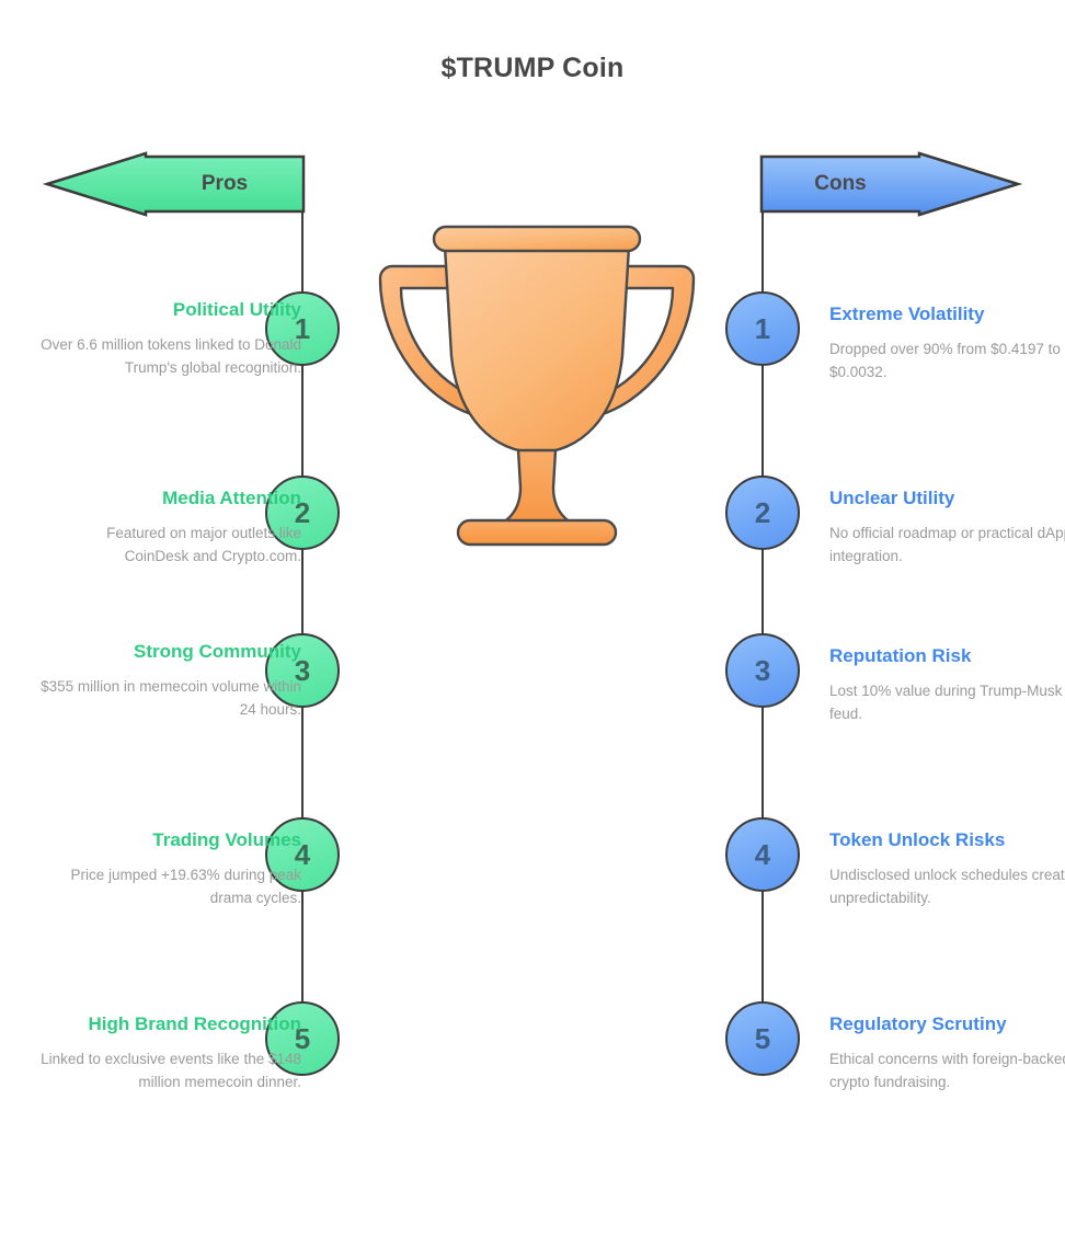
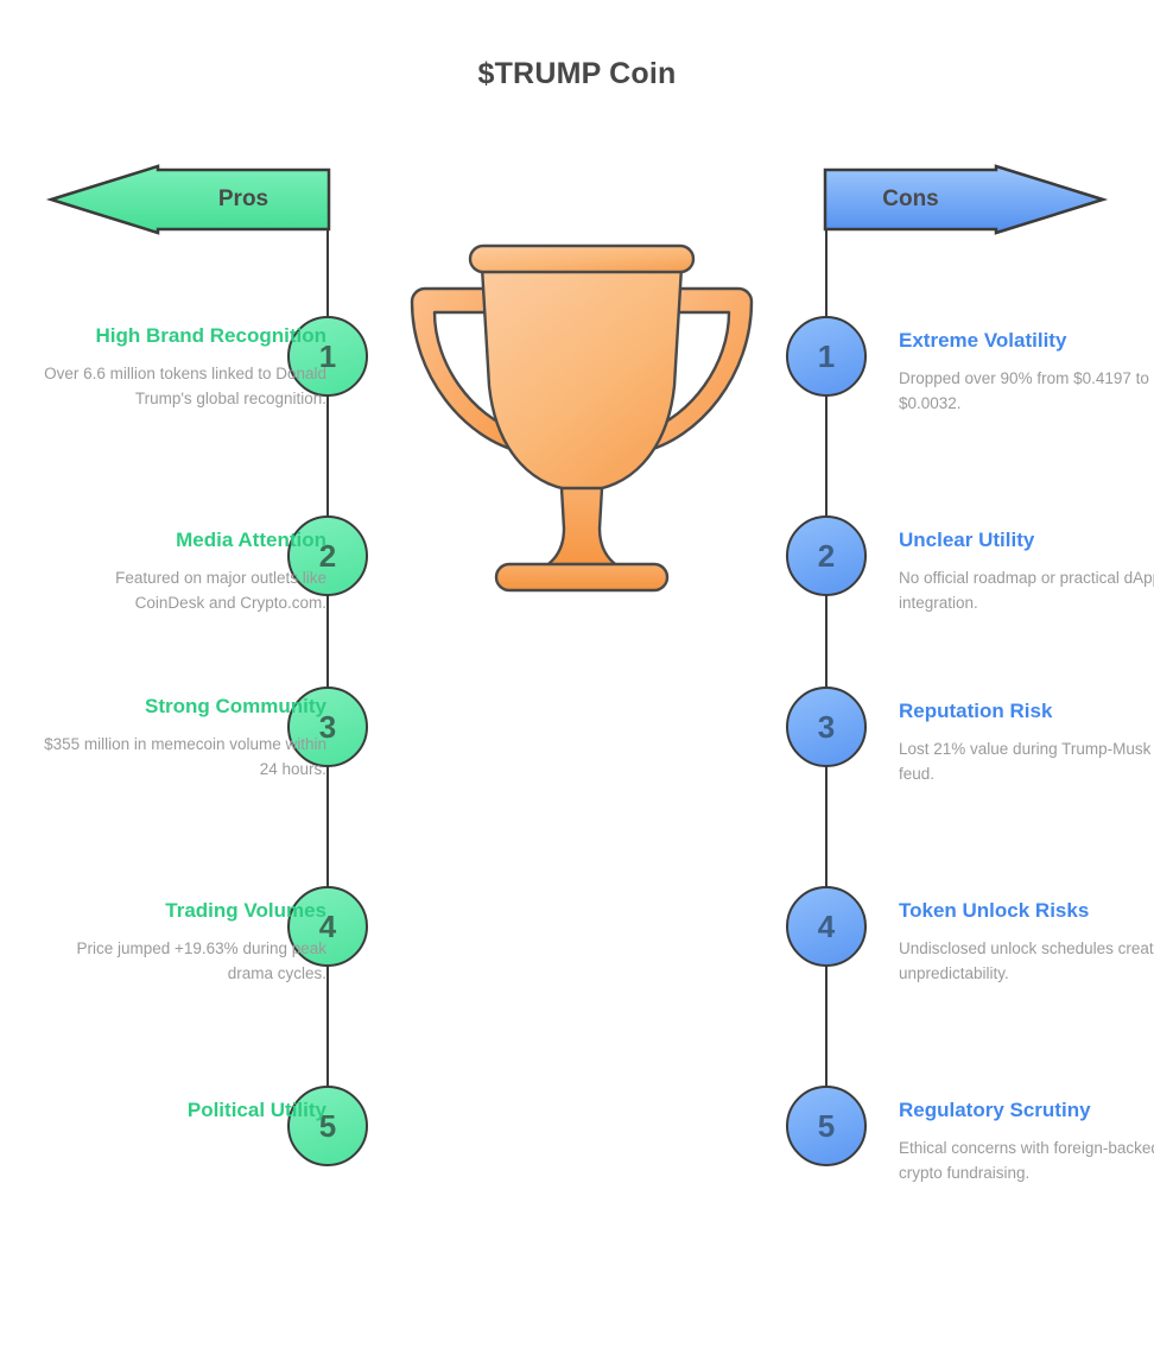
  $TRUMP Coin
  Pros
  Cons
  1
  2
  3
  4
  5
- Political Utility
+ High Brand Recognition
  Over 6.6 million tokens linked to Donald Trump's global recognition.
  Media Attention
  Featured on major outlets like CoinDesk and Crypto.com.
  Strong Community
  $355 million in memecoin volume within 24 hours.
  Trading Volumes
  Price jumped +19.63% during peak drama cycles.
- High Brand Recognition
+ Political Utility
- Linked to exclusive events like the $148 million memecoin dinner.
  1
  2
  3
  4
  5
  Extreme Volatility
  Dropped over 90% from $0.4197 to $0.0032.
  Unclear Utility
  No official roadmap or practical dAp integration.
  Reputation Risk
- Lost 10% value during Trump-Musk feud.
+ Lost 21% value during Trump-Musk feud.
  Token Unlock Risks
  Undisclosed unlock schedules creat unpredictability.
  Regulatory Scrutiny
  Ethical concerns with foreign-backe crypto fundraising.
